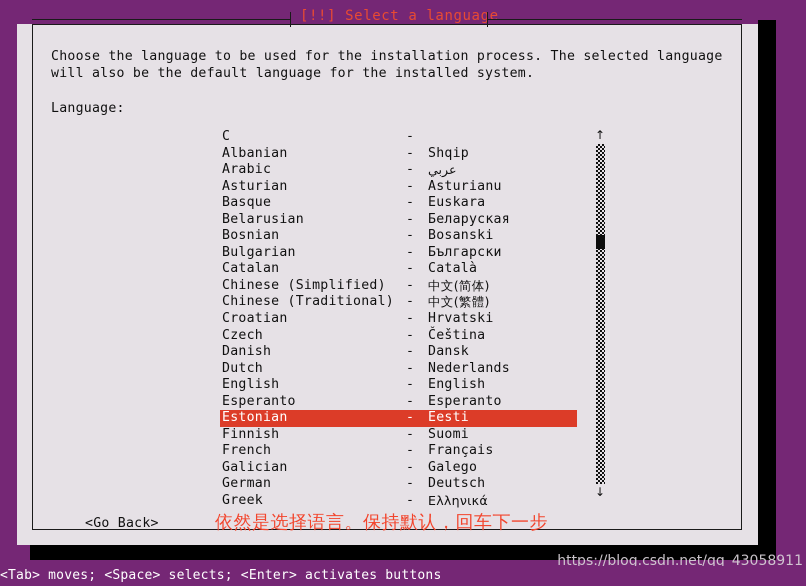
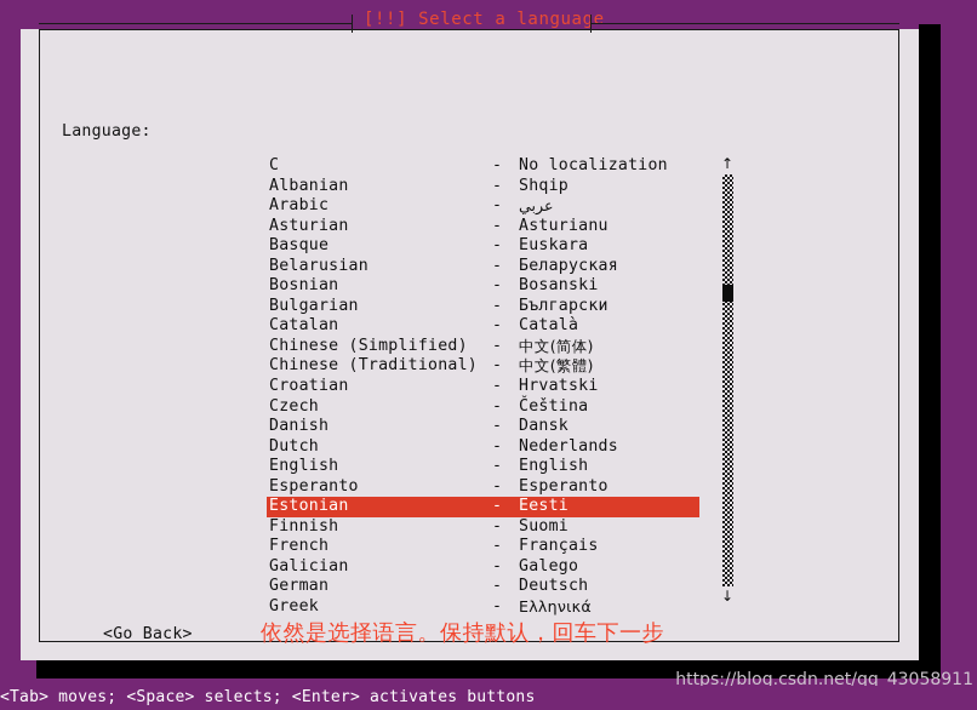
- Choose the language to be used for the installation process. The selected language will also be the default language for the installed system.
  Language:
  C
  -
+ No localization
  Albanian
  -
  Shqip
  Arabic
  -
  عربي
  Asturian
  -
  Asturianu
  Basque
  -
  Euskara
  Belarusian
  -
  Беларуская
  Bosnian
  -
  Bosanski
  Bulgarian
  -
  Български
  Catalan
  -
  Català
  Chinese (Simplified)
  -
  中文(简体)
  Chinese (Traditional)
  -
  中文(繁體)
  Croatian
  -
  Hrvatski
  Czech
  -
  Čeština
  Danish
  -
  Dansk
  Dutch
  -
  Nederlands
  English
  -
  English
  Esperanto
  -
  Esperanto
  Estonian
  -
  Eesti
  Finnish
  -
  Suomi
  French
  -
  Français
  Galician
  -
  Galego
  German
  -
  Deutsch
  Greek
  -
  Ελληνικά
  ↑
  ↓
  <Go Back>
  依然是选择语言。保持默认，回车下一步
  [!!] Select a language
  https://blog.csdn.net/qq_43058911
  <Tab> moves; <Space> selects; <Enter> activates buttons
